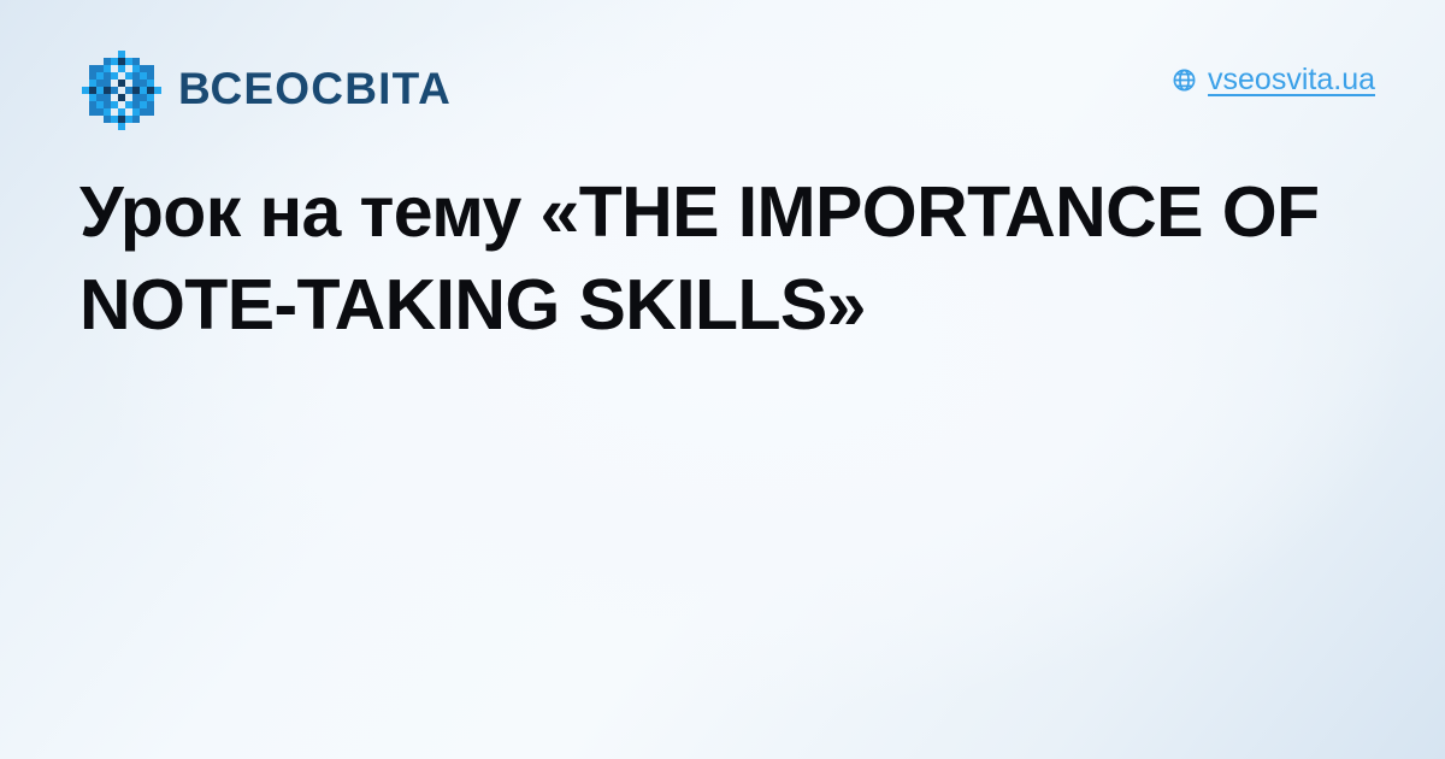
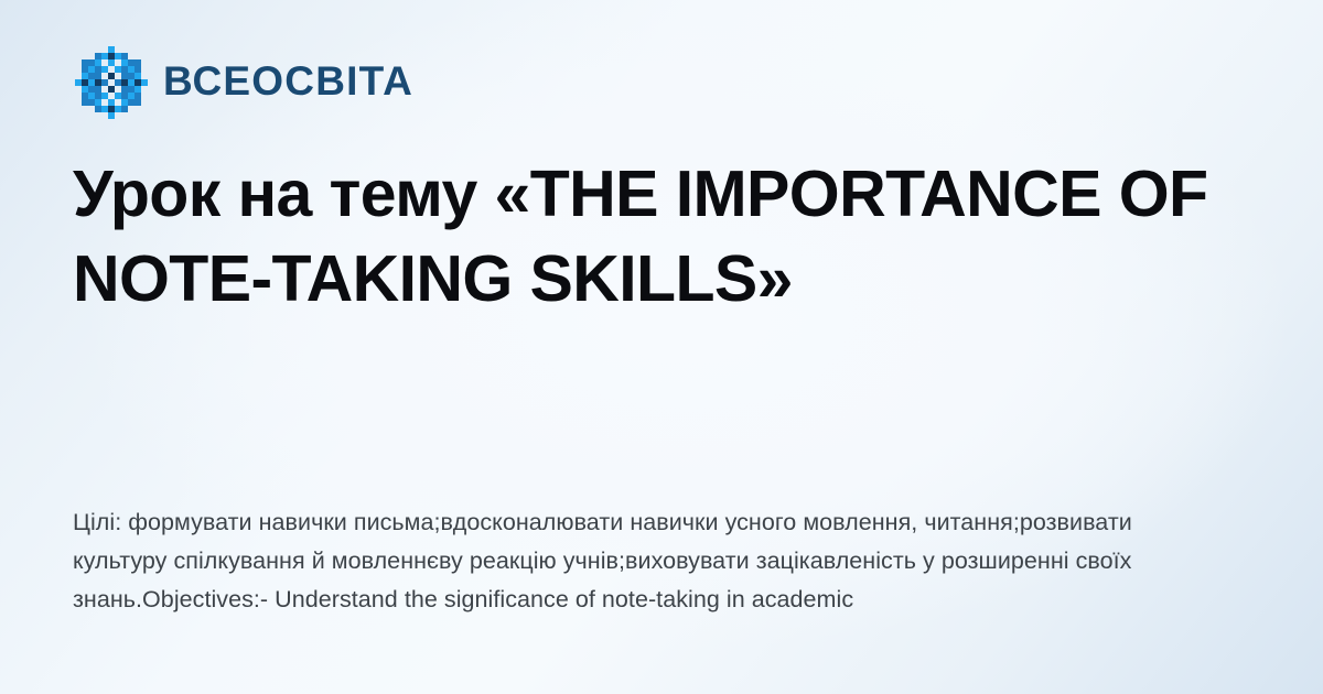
  ВСЕОСВІТА
- vseosvita.ua
  Урок на тему «THE IMPORTANCE OF NOTE-TAKING SKILLS»
+ Цілі: формувати навички письма;вдосконалювати навички усного мовлення, читання;розвивати культуру спілкування й мовленнєву реакцію учнів;виховувати зацікавленість у розширенні своїх знань.Objectives:- Understand the significance of note-taking in academic
